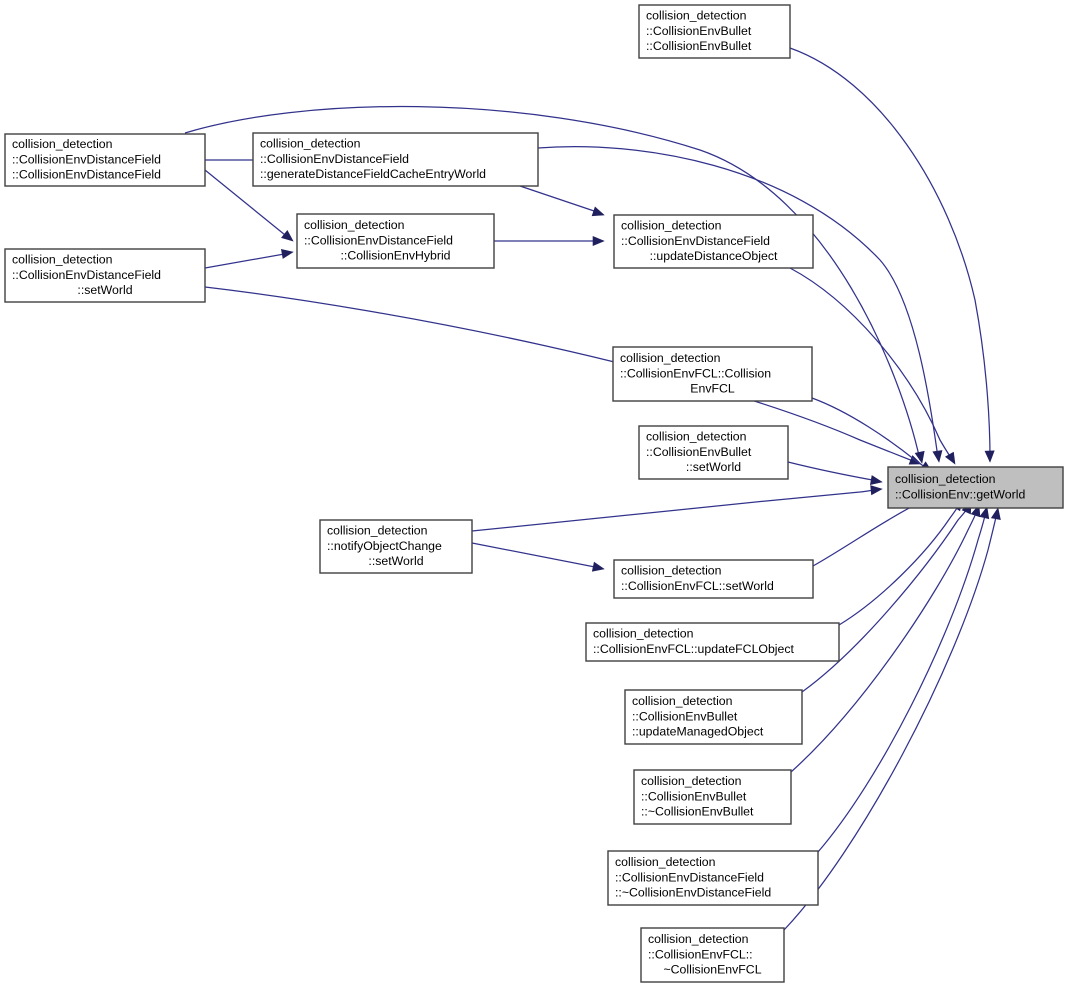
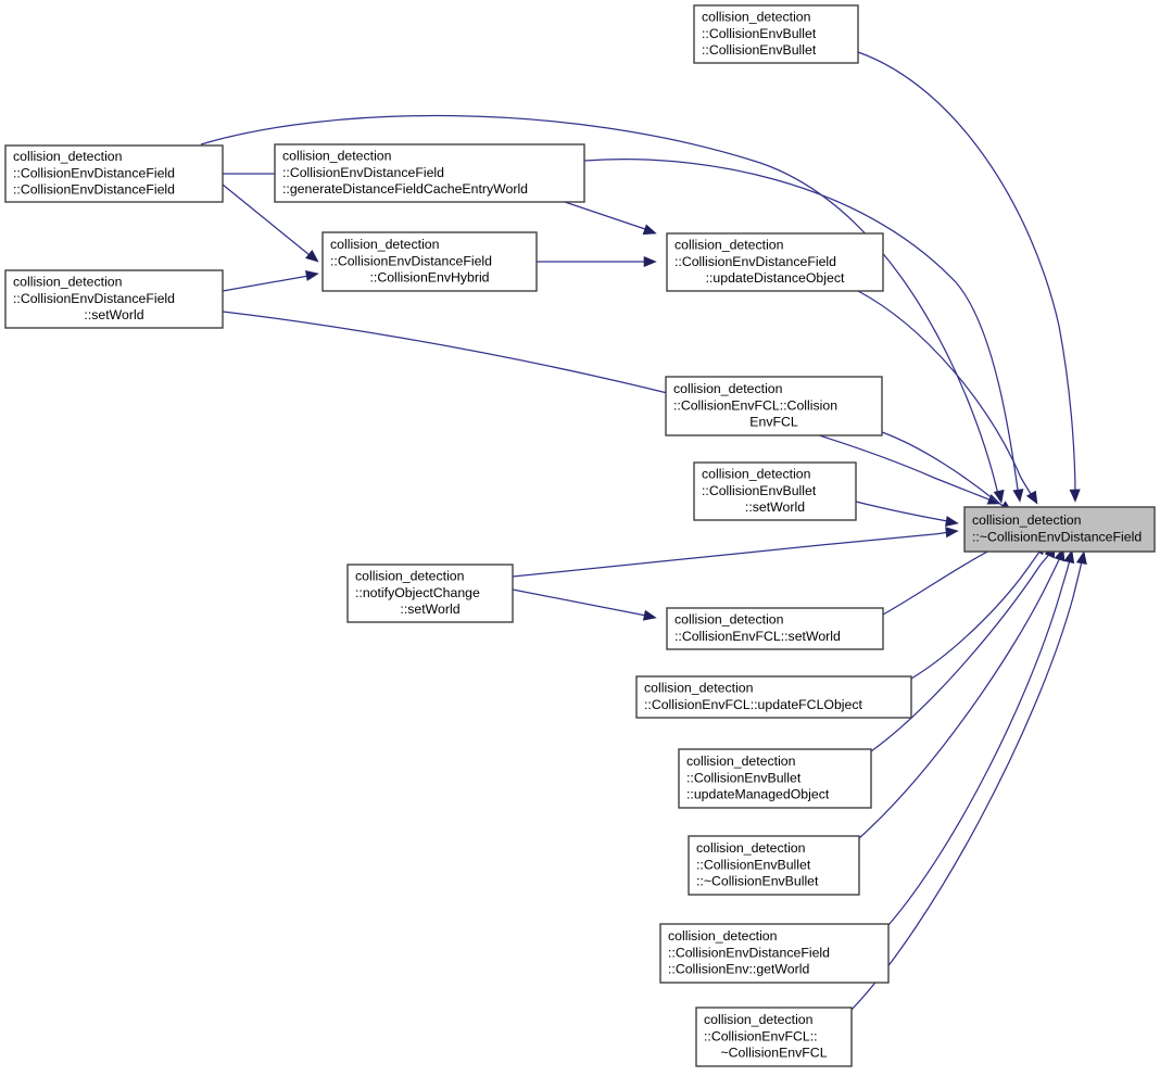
  collision_detection
  ::CollisionEnvDistanceField
  ::CollisionEnvDistanceField
  collision_detection
  ::CollisionEnvDistanceField
  ::setWorld
  collision_detection
  ::CollisionEnvDistanceField
  ::generateDistanceFieldCacheEntryWorld
  collision_detection
  ::CollisionEnvDistanceField
  ::CollisionEnvHybrid
  collision_detection
  ::CollisionEnvDistanceField
  ::updateDistanceObject
  collision_detection
  ::CollisionEnvBullet
  ::CollisionEnvBullet
  collision_detection
  ::CollisionEnvFCL::Collision
  EnvFCL
  collision_detection
  ::CollisionEnvBullet
  ::setWorld
  collision_detection
  ::notifyObjectChange
  ::setWorld
  collision_detection
  ::CollisionEnvFCL::setWorld
  collision_detection
  ::CollisionEnvFCL::updateFCLObject
  collision_detection
  ::CollisionEnvBullet
  ::updateManagedObject
  collision_detection
  ::CollisionEnvBullet
  ::~CollisionEnvBullet
  collision_detection
  ::CollisionEnvDistanceField
- ::~CollisionEnvDistanceField
+ ::CollisionEnv::getWorld
  collision_detection
  ::CollisionEnvFCL::
  ~CollisionEnvFCL
  collision_detection
- ::CollisionEnv::getWorld
+ ::~CollisionEnvDistanceField
